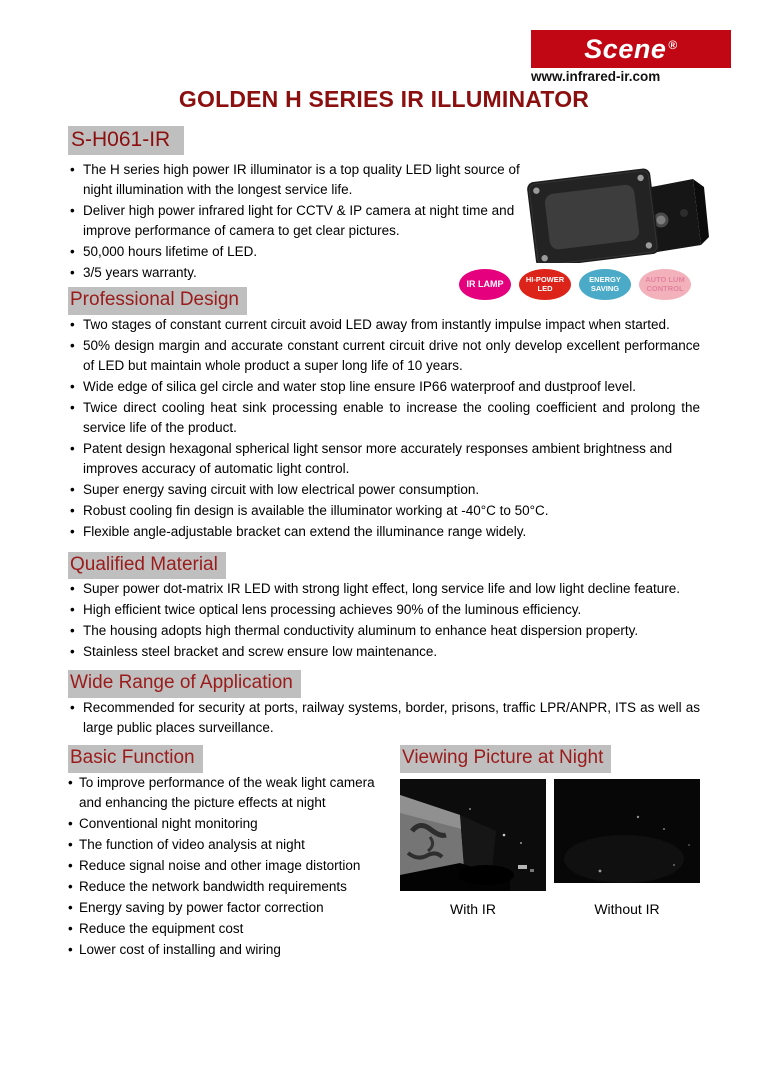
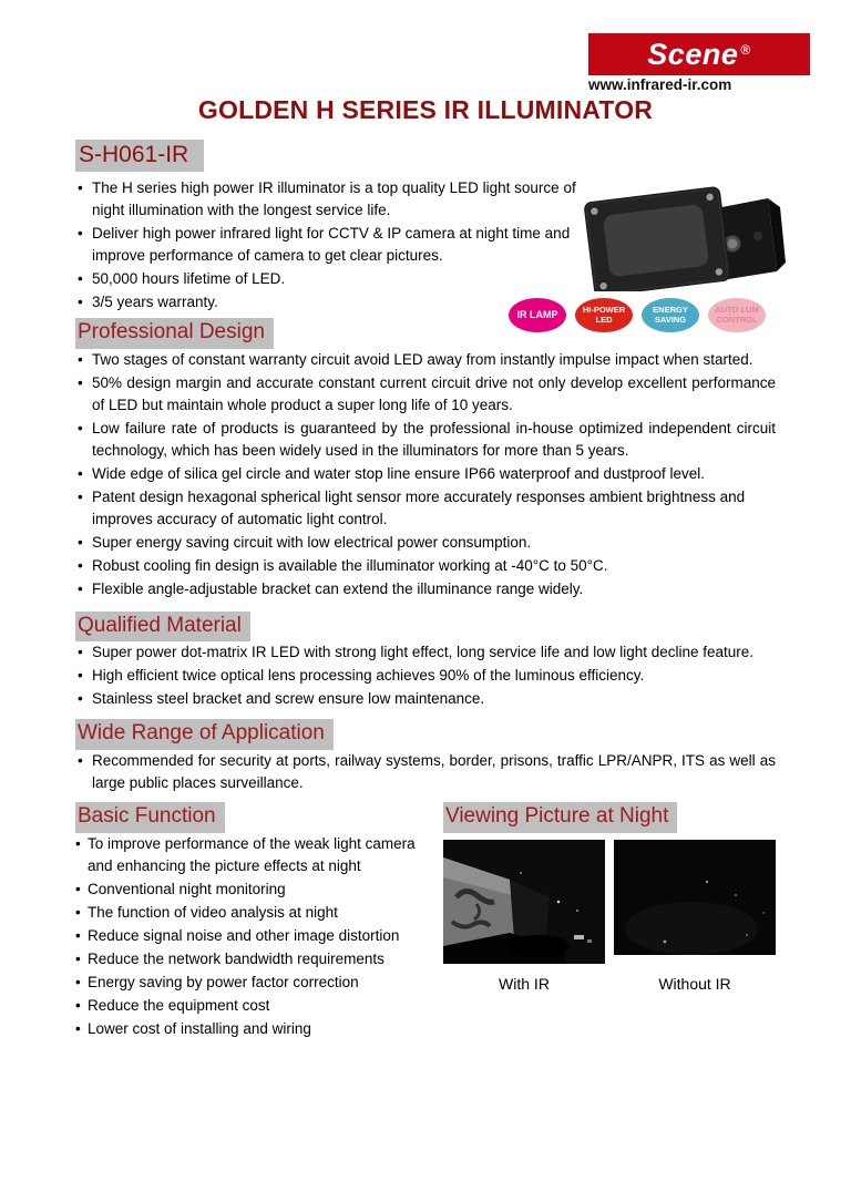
  Scene
  ®
  www.infrared-ir.com
  IR LAMP
  HI-POWER LED
  ENERGY SAVING
  AUTO LUM CONTROL
  GOLDEN H SERIES IR ILLUMINATOR
  S-H061-IR
  The H series high power IR illuminator is a top quality LED light source of night illumination with the longest service life.
  Deliver high power infrared light for CCTV & IP camera at night time and improve performance of camera to get clear pictures.
  50,000 hours lifetime of LED.
  3/5 years warranty.
  Professional Design
- Two stages of constant current circuit avoid LED away from instantly impulse impact when started.
+ Two stages of constant warranty circuit avoid LED away from instantly impulse impact when started.
  50% design margin and accurate constant current circuit drive not only develop excellent performance of LED but maintain whole product a super long life of 10 years.
+ Low failure rate of products is guaranteed by the professional in-house optimized independent circuit technology, which has been widely used in the illuminators for more than 5 years.
  Wide edge of silica gel circle and water stop line ensure IP66 waterproof and dustproof level.
- Twice direct cooling heat sink processing enable to increase the cooling coefficient and prolong the service life of the product.
  Patent design hexagonal spherical light sensor more accurately responses ambient brightness and improves accuracy of automatic light control.
  Super energy saving circuit with low electrical power consumption.
  Robust cooling fin design is available the illuminator working at -40°C to 50°C.
  Flexible angle-adjustable bracket can extend the illuminance range widely.
  Qualified Material
  Super power dot-matrix IR LED with strong light effect, long service life and low light decline feature.
  High efficient twice optical lens processing achieves 90% of the luminous efficiency.
- The housing adopts high thermal conductivity aluminum to enhance heat dispersion property.
  Stainless steel bracket and screw ensure low maintenance.
  Wide Range of Application
  Recommended for security at ports, railway systems, border, prisons, traffic LPR/ANPR, ITS as well as large public places surveillance.
  Basic Function
  To improve performance of the weak light camera and enhancing the picture effects at night
  Conventional night monitoring
  The function of video analysis at night
  Reduce signal noise and other image distortion
  Reduce the network bandwidth requirements
  Energy saving by power factor correction
  Reduce the equipment cost
  Lower cost of installing and wiring
  Viewing Picture at Night
  With IR
  Without IR
